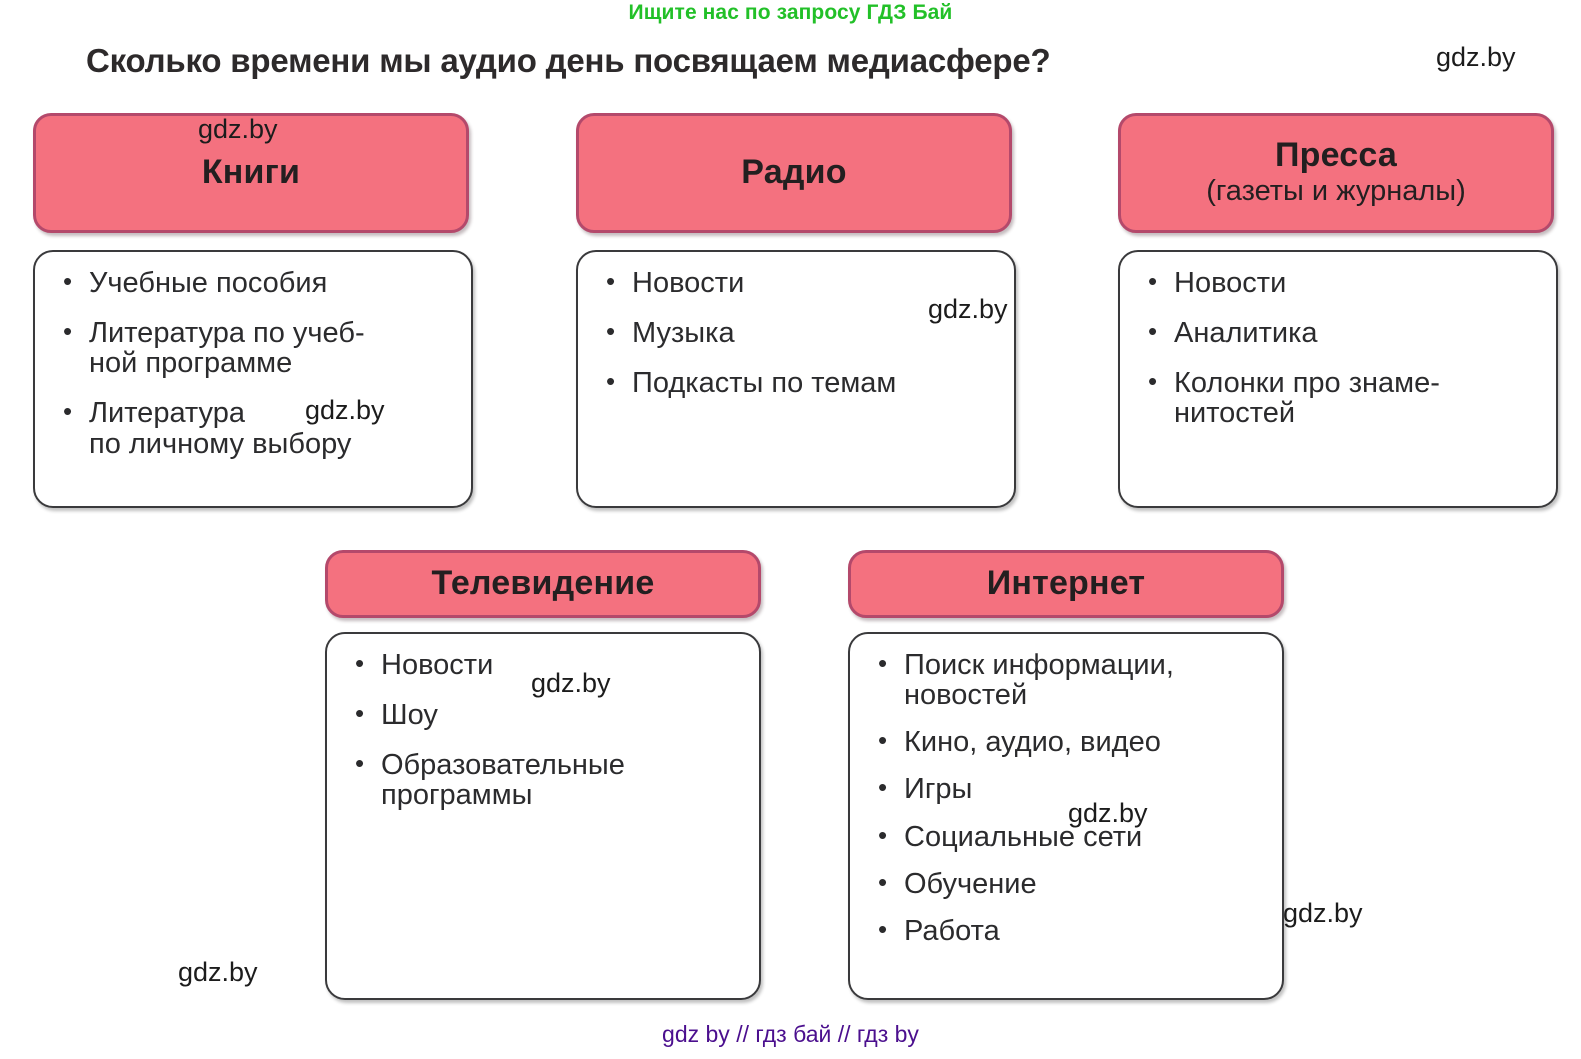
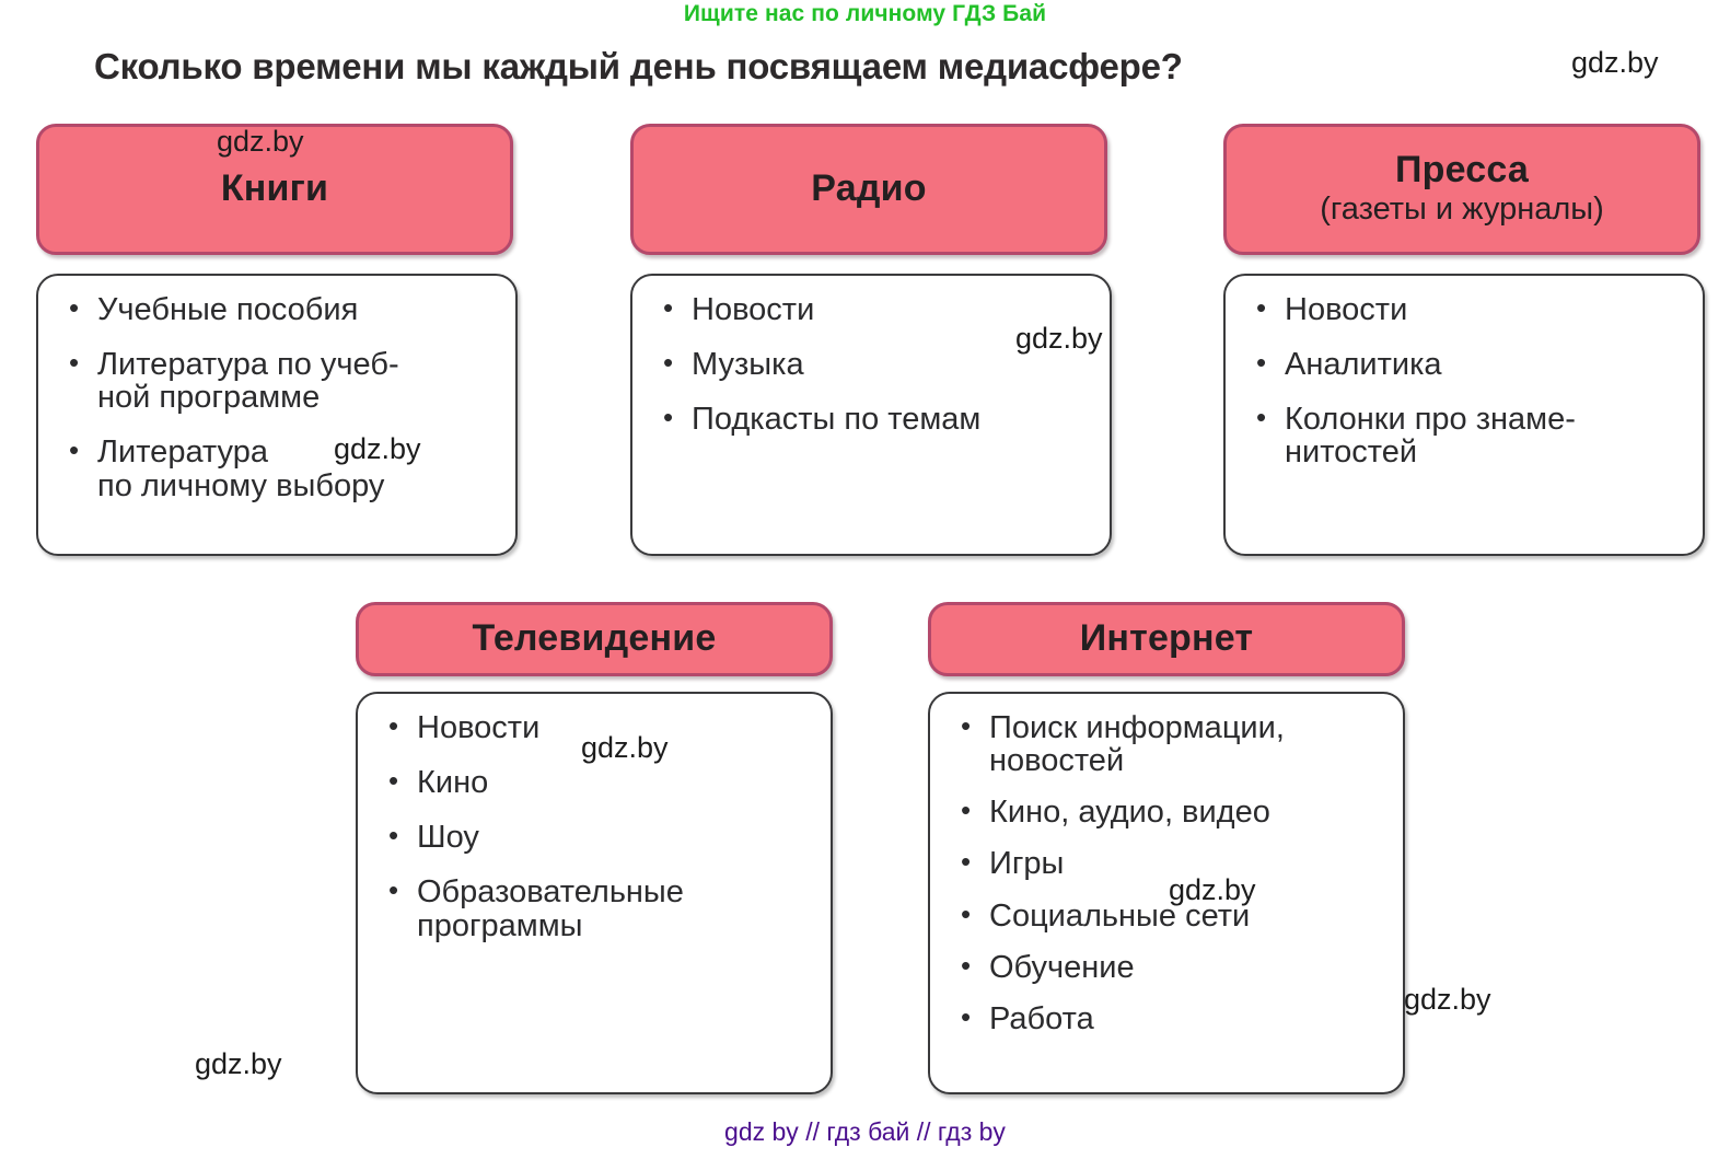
- Ищите нас по запросу ГДЗ Бай
+ Ищите нас по личному ГДЗ Бай
- Сколько времени мы аудио день посвящаем медиасфере?
+ Сколько времени мы каждый день посвящаем медиасфере?
  Книги
  Учебные пособия
  Литература по учеб-
  ной программе
  Литература
  по личному выбору
  Радио
  Новости
  Музыка
  Подкасты по темам
  Пресса
  (газеты и журналы)
  Новости
  Аналитика
  Колонки про знаме-
  нитостей
  Телевидение
  Новости
+ Кино
  Шоу
  Образовательные
  программы
  Интернет
  Поиск информации,
  новостей
  Кино, аудио, видео
  Игры
  Социальные сети
  Обучение
  Работа
  gdz.by
  gdz.by
  gdz.by
  gdz.by
  gdz.by
  gdz.by
  gdz.by
  gdz.by
  gdz by // гдз бай // гдз by
